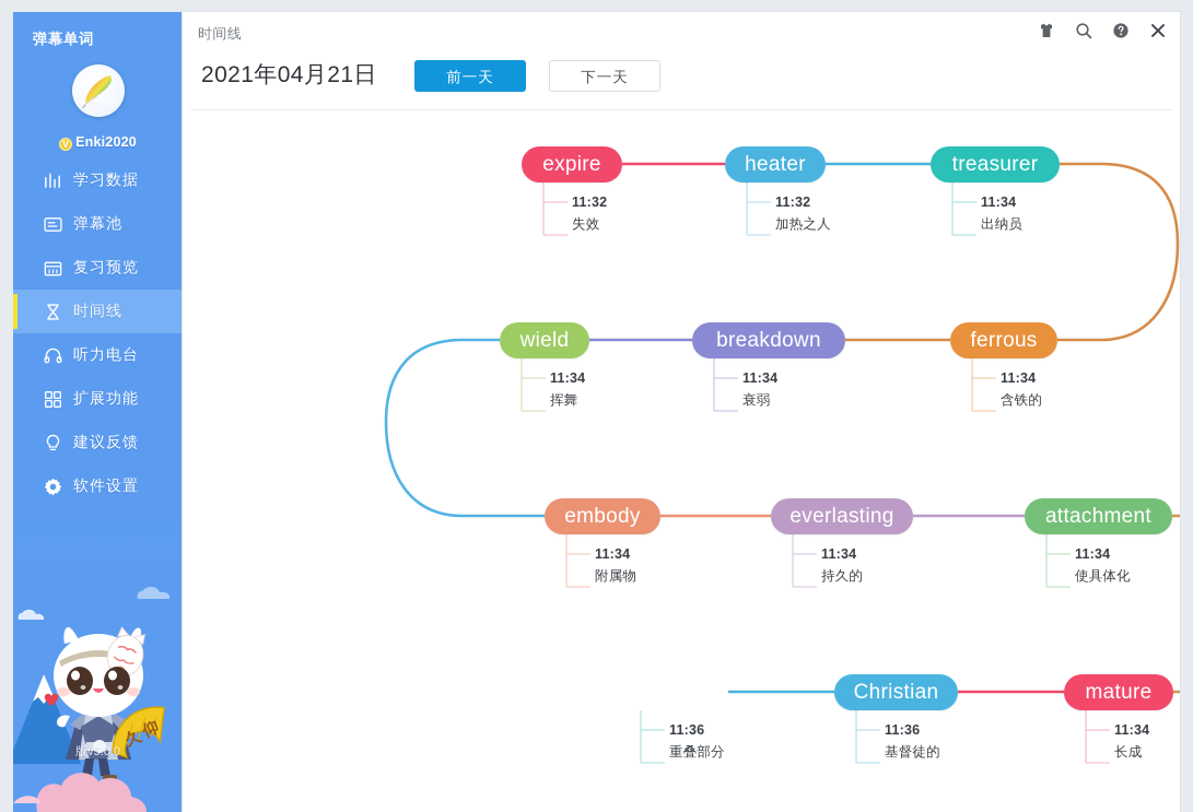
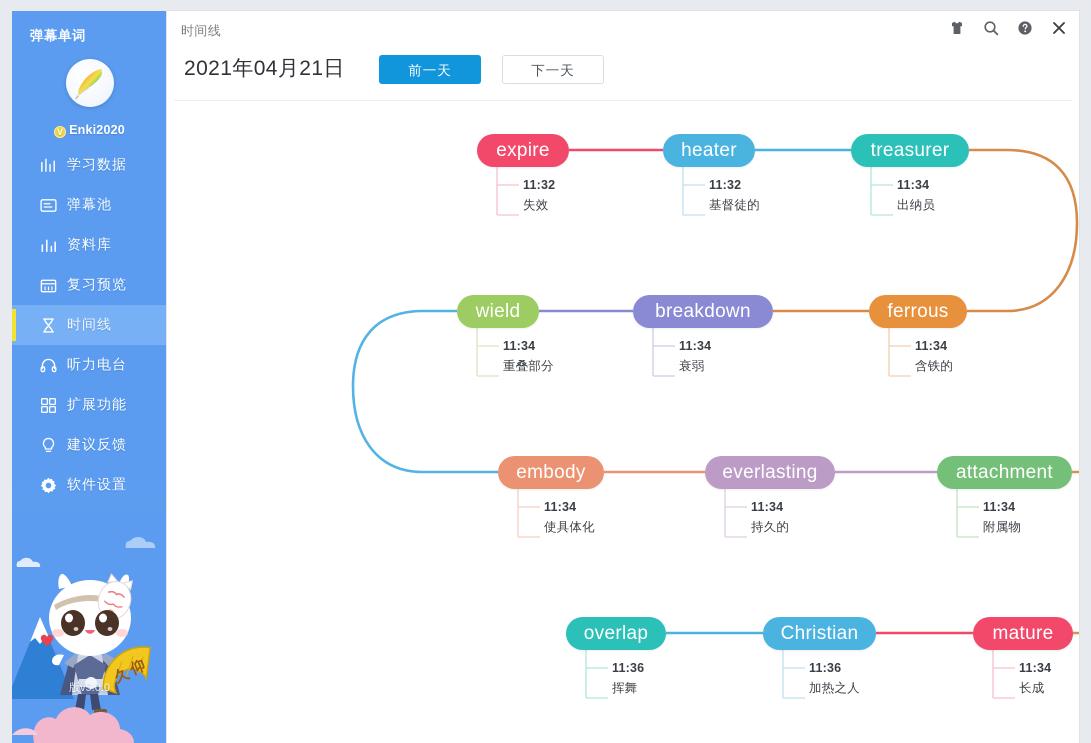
  弹幕单词
  V Enki2020
  学习数据
  弹幕池
+ 资料库
  复习预览
  时间线
  听力电台
  扩展功能
  建议反馈
  软件设置
  版v5.0.0
  时间线
  2021年04月21日
  前一天
  下一天
  expire
  11:32
  失效
  heater
  11:32
- 加热之人
+ 基督徒的
  treasurer
  11:34
  出纳员
  wield
  11:34
- 挥舞
+ 重叠部分
  breakdown
  11:34
  衰弱
  ferrous
  11:34
  含铁的
  embody
  11:34
- 附属物
+ 使具体化
  everlasting
  11:34
  持久的
  attachment
  11:34
- 使具体化
+ 附属物
+ overlap
  11:36
- 重叠部分
+ 挥舞
  Christian
  11:36
- 基督徒的
+ 加热之人
  mature
  11:34
  长成
